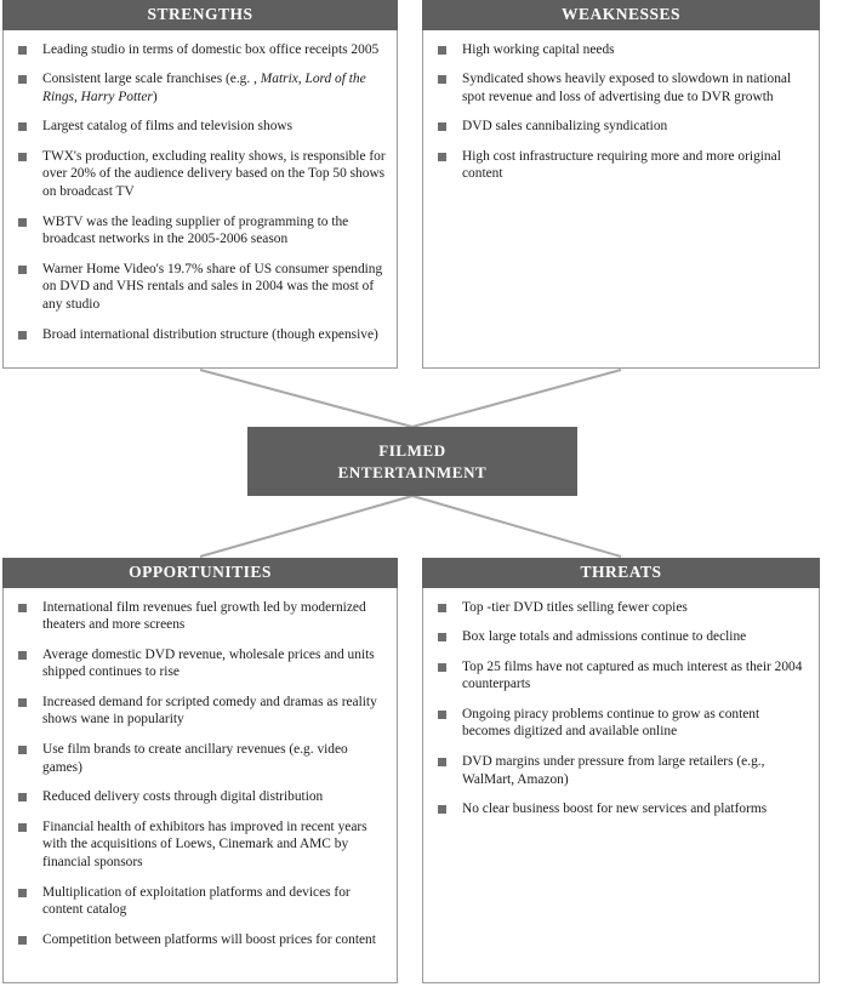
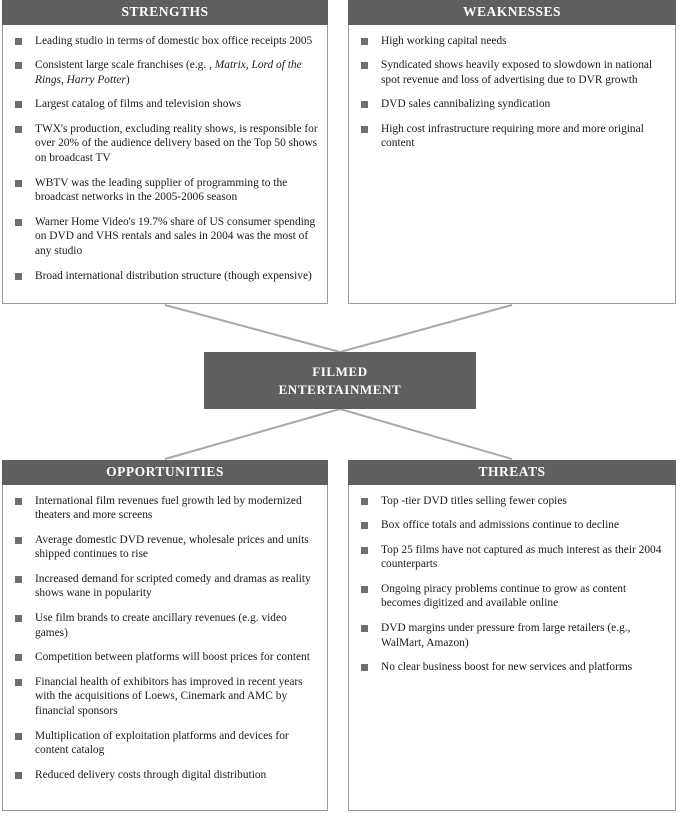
  STRENGTHS
  Leading studio in terms of domestic box office receipts 2005
  Consistent large scale franchises (e.g. , Matrix, Lord of the Rings, Harry Potter)
  Largest catalog of films and television shows
  TWX's production, excluding reality shows, is responsible for over 20% of the audience delivery based on the Top 50 shows on broadcast TV
  WBTV was the leading supplier of programming to the broadcast networks in the 2005-2006 season
  Warner Home Video's 19.7% share of US consumer spending on DVD and VHS rentals and sales in 2004 was the most of any studio
  Broad international distribution structure (though expensive)
  WEAKNESSES
  High working capital needs
  Syndicated shows heavily exposed to slowdown in national spot revenue and loss of advertising due to DVR growth
  DVD sales cannibalizing syndication
  High cost infrastructure requiring more and more original content
  FILMED
  ENTERTAINMENT
  OPPORTUNITIES
  International film revenues fuel growth led by modernized theaters and more screens
  Average domestic DVD revenue, wholesale prices and units shipped continues to rise
  Increased demand for scripted comedy and dramas as reality shows wane in popularity
  Use film brands to create ancillary revenues (e.g. video games)
- Reduced delivery costs through digital distribution
+ Competition between platforms will boost prices for content
  Financial health of exhibitors has improved in recent years with the acquisitions of Loews, Cinemark and AMC by financial sponsors
  Multiplication of exploitation platforms and devices for content catalog
- Competition between platforms will boost prices for content
+ Reduced delivery costs through digital distribution
  THREATS
  Top -tier DVD titles selling fewer copies
- Box large totals and admissions continue to decline
+ Box office totals and admissions continue to decline
  Top 25 films have not captured as much interest as their 2004 counterparts
  Ongoing piracy problems continue to grow as content becomes digitized and available online
  DVD margins under pressure from large retailers (e.g., WalMart, Amazon)
  No clear business boost for new services and platforms
